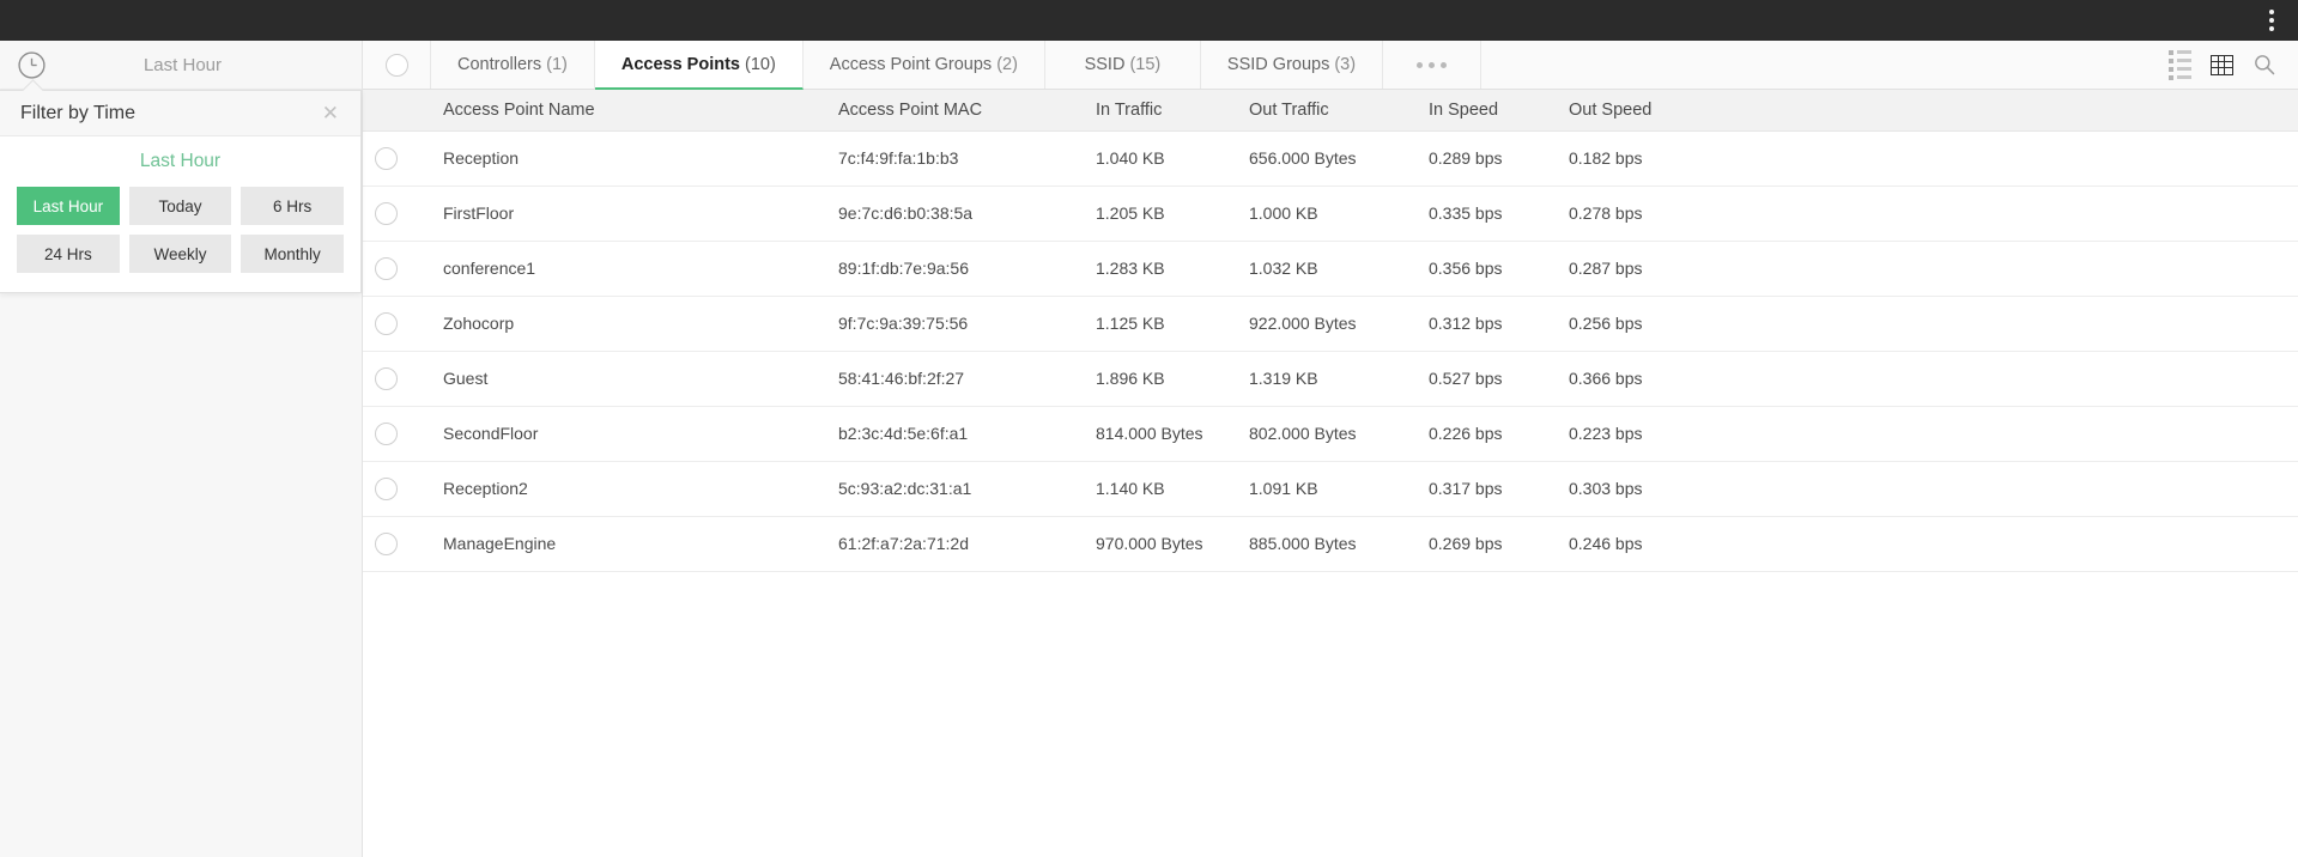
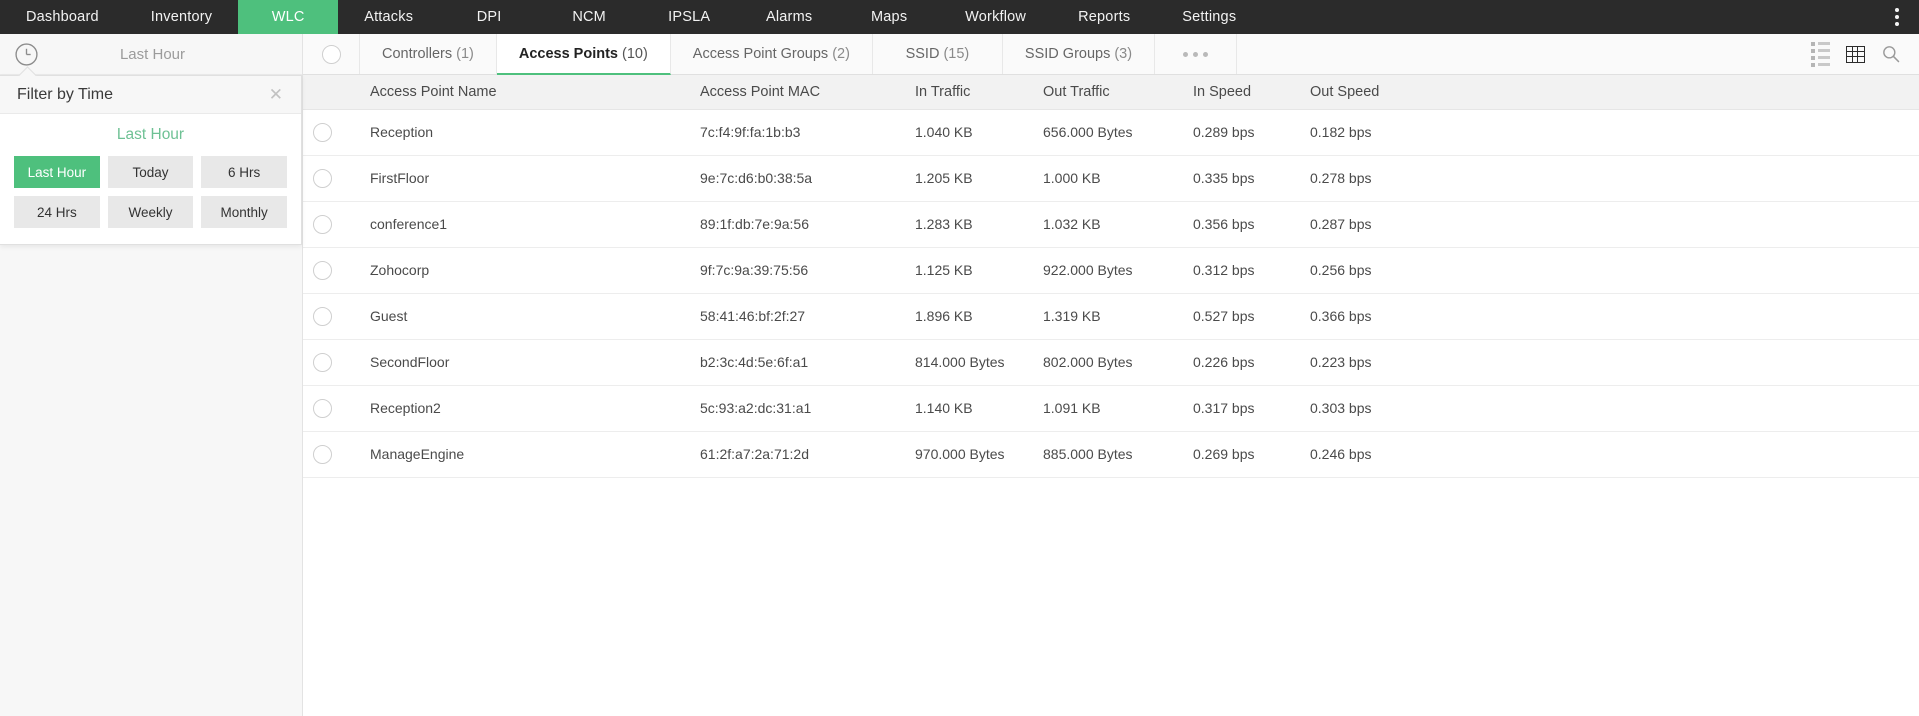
+ Dashboard
+ Inventory
+ WLC
+ Attacks
+ DPI
+ NCM
+ IPSLA
+ Alarms
+ Maps
+ Workflow
+ Reports
+ Settings
  Last Hour
  Filter by Time
  ✕
  Last Hour
  Last Hour
  Today
  6 Hrs
  24 Hrs
  Weekly
  Monthly
  Controllers
  (1)
  Access Points
  (10)
  Access Point Groups
  (2)
  SSID
  (15)
  SSID Groups
  (3)
  	Access Point Name	Access Point MAC	In Traffic	Out Traffic	In Speed	Out Speed
  	Reception	7c:f4:9f:fa:1b:b3	1.040 KB	656.000 Bytes	0.289 bps	0.182 bps
  	FirstFloor	9e:7c:d6:b0:38:5a	1.205 KB	1.000 KB	0.335 bps	0.278 bps
  	conference1	89:1f:db:7e:9a:56	1.283 KB	1.032 KB	0.356 bps	0.287 bps
  	Zohocorp	9f:7c:9a:39:75:56	1.125 KB	922.000 Bytes	0.312 bps	0.256 bps
  	Guest	58:41:46:bf:2f:27	1.896 KB	1.319 KB	0.527 bps	0.366 bps
  	SecondFloor	b2:3c:4d:5e:6f:a1	814.000 Bytes	802.000 Bytes	0.226 bps	0.223 bps
  	Reception2	5c:93:a2:dc:31:a1	1.140 KB	1.091 KB	0.317 bps	0.303 bps
  	ManageEngine	61:2f:a7:2a:71:2d	970.000 Bytes	885.000 Bytes	0.269 bps	0.246 bps
